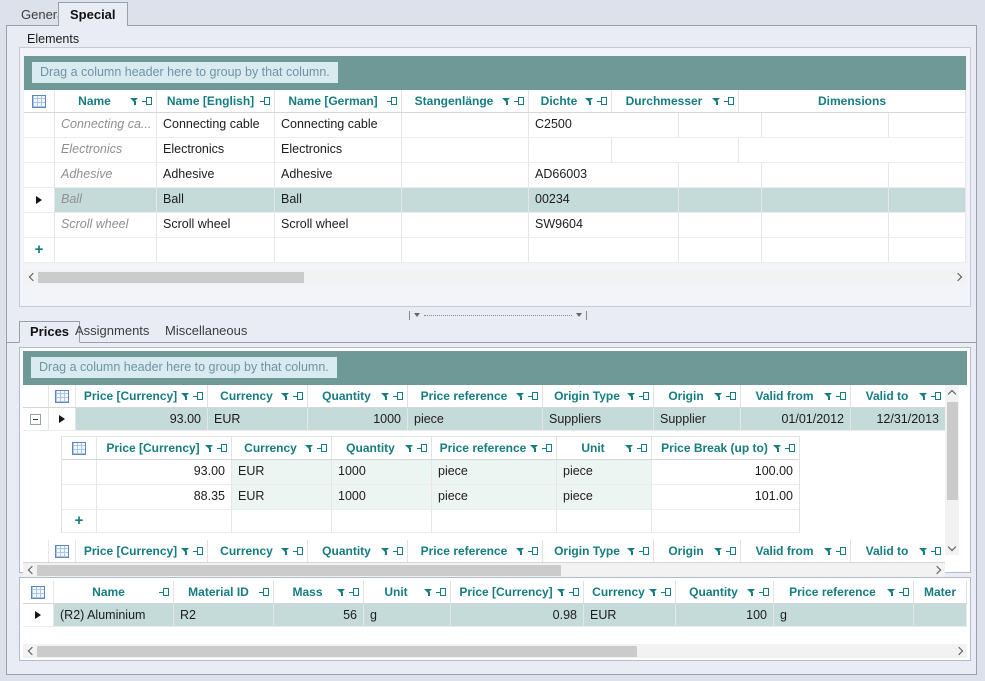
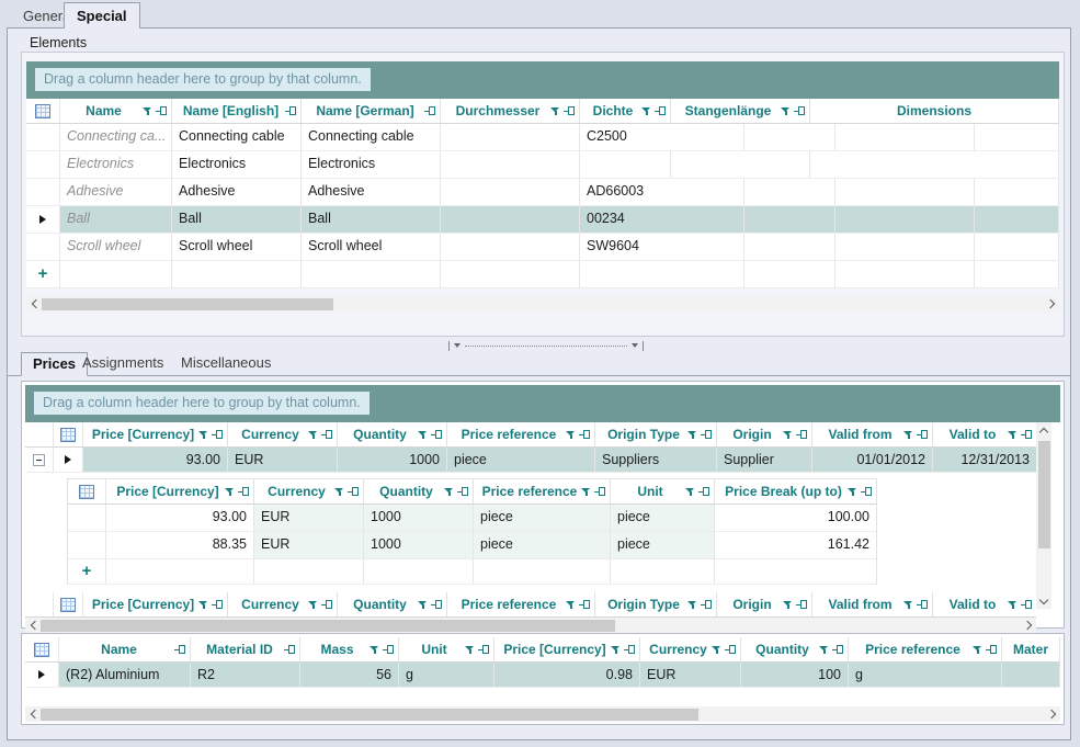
  Gener
  Special
  Elements
  Drag a column header here to group by that column.
  Name
  Name [English]
  Name [German]
- Stangenlänge
+ Durchmesser
  Dichte
- Durchmesser
+ Stangenlänge
  Dimensions
  Connecting ca...
  Connecting cable
  Connecting cable
  C2500
  Electronics
  Electronics
  Electronics
  Adhesive
  Adhesive
  Adhesive
  AD66003
  Ball
  Ball
  Ball
  00234
  Scroll wheel
  Scroll wheel
  Scroll wheel
  SW9604
  +
  Prices
  Assignments
  Miscellaneous
  Drag a column header here to group by that column.
  Price [Currency]
  Currency
  Quantity
  Price reference
  Origin Type
  Origin
  Valid from
  Valid to
  93.00
  EUR
  1000
  piece
  Suppliers
  Supplier
  01/01/2012
  12/31/2013
  Price [Currency]
  Currency
  Quantity
  Price reference
  Unit
  Price Break (up to)
  93.00
  EUR
  1000
  piece
  piece
  100.00
  88.35
  EUR
  1000
  piece
  piece
- 101.00
+ 161.42
  +
  Price [Currency]
  Currency
  Quantity
  Price reference
  Origin Type
  Origin
  Valid from
  Valid to
  Name
  Material ID
  Mass
  Unit
  Price [Currency]
  Currency
  Quantity
  Price reference
  Mater
  (R2) Aluminium
  R2
  56
  g
  0.98
  EUR
  100
  g
